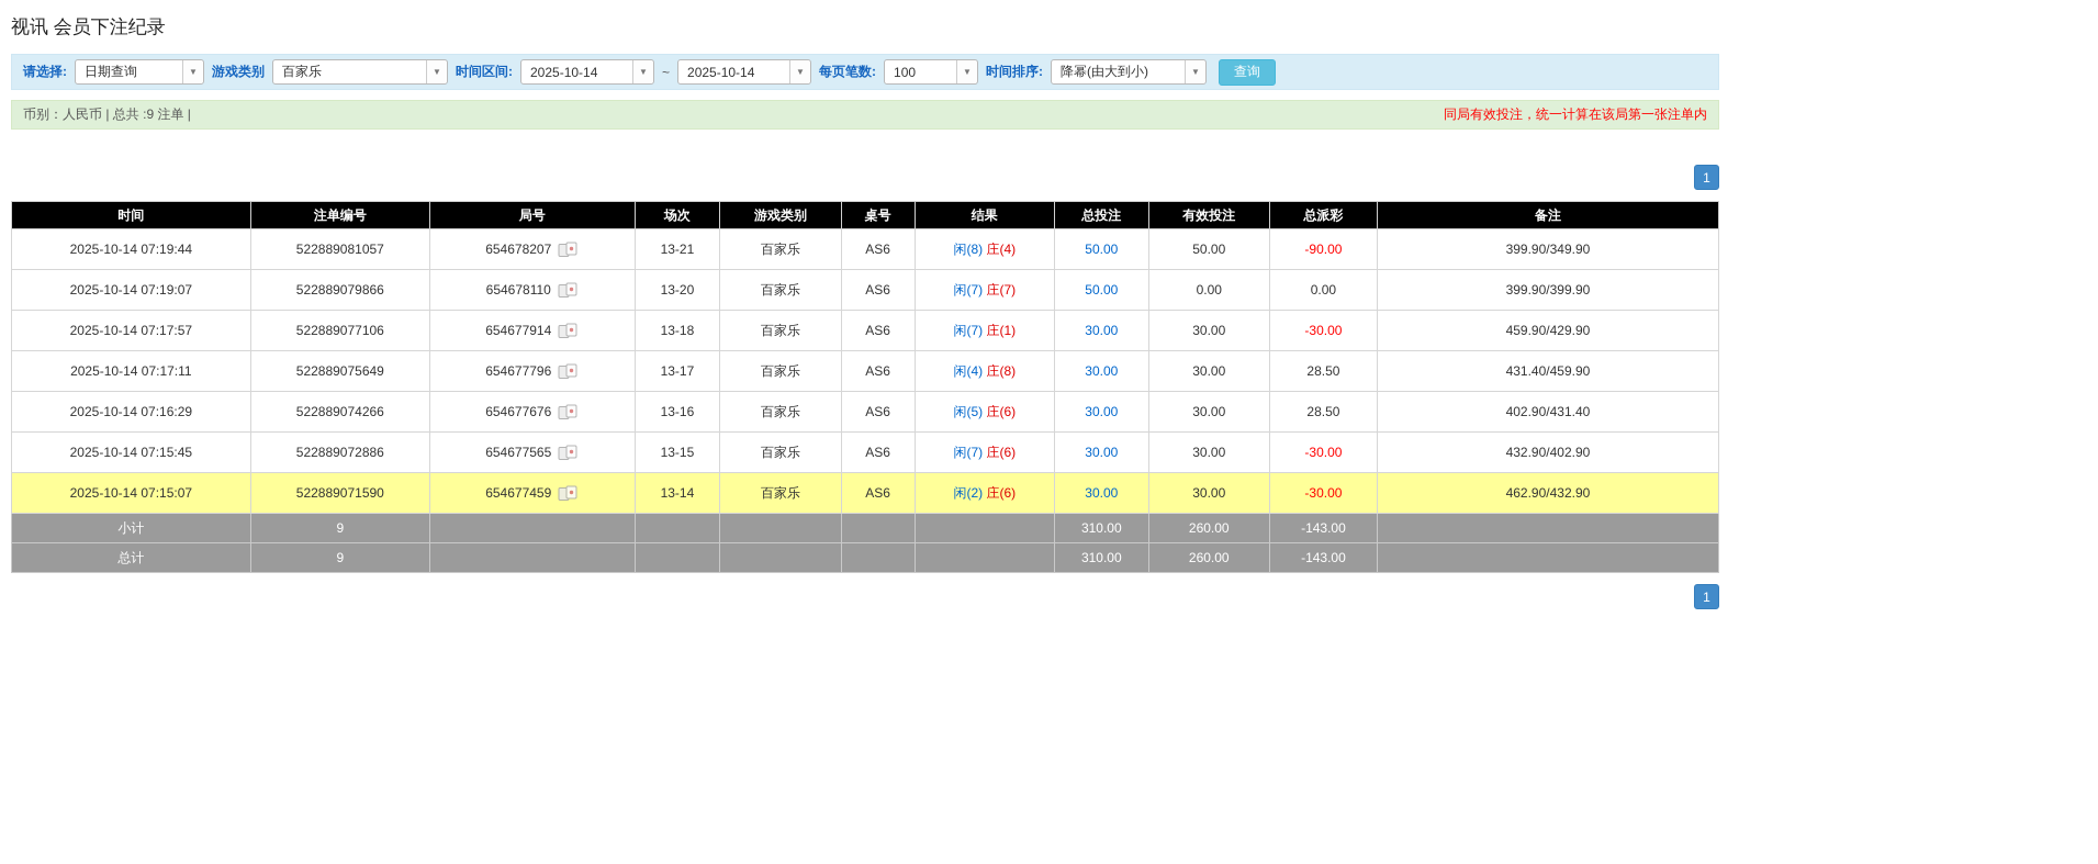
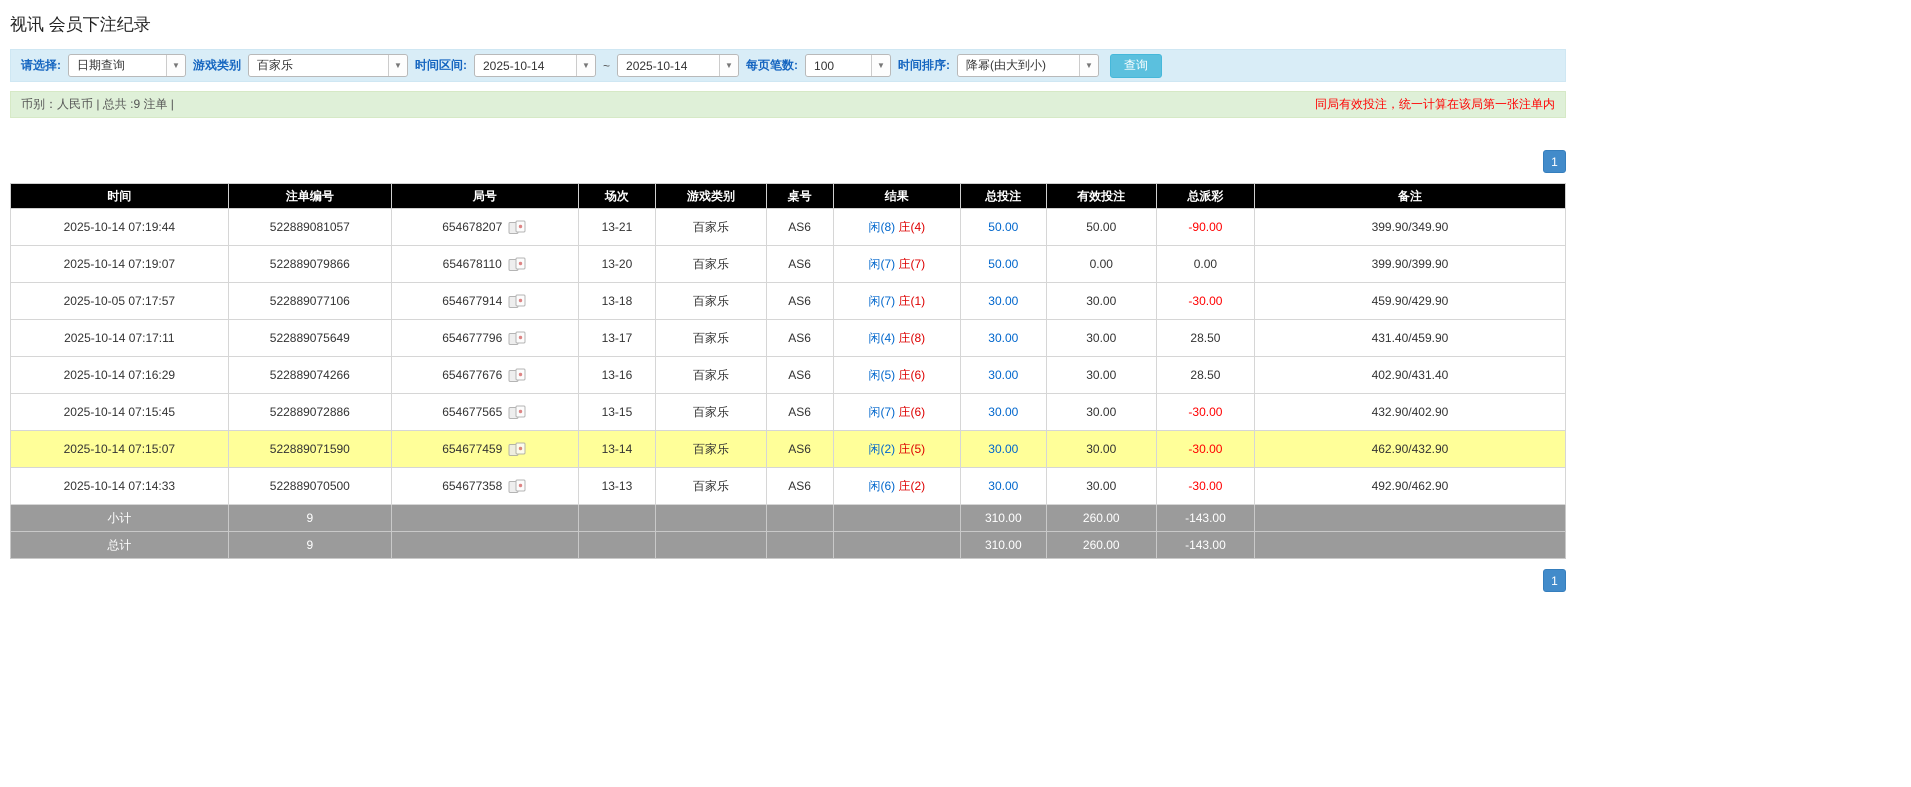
  视讯 会员下注纪录
  请选择:
  日期查询
  ▼
  游戏类别
  百家乐
  ▼
  时间区间:
  2025-10-14
  ▼
  ~
  2025-10-14
  ▼
  每页笔数:
  100
  ▼
  时间排序:
  降幂(由大到小)
  ▼
  查询
  币别：人民币 | 总共 :9 注单 |
  同局有效投注，统一计算在该局第一张注单内
  1
  时间	注单编号	局号	场次	游戏类别	桌号	结果	总投注	有效投注	总派彩	备注
  2025-10-14 07:19:44	522889081057	654678207	13-21	百家乐	AS6	闲(8) 庄(4)	50.00	50.00	-90.00	399.90/349.90
  2025-10-14 07:19:07	522889079866	654678110	13-20	百家乐	AS6	闲(7) 庄(7)	50.00	0.00	0.00	399.90/399.90
- 2025-10-14 07:17:57	522889077106	654677914	13-18	百家乐	AS6	闲(7) 庄(1)	30.00	30.00	-30.00	459.90/429.90
+ 2025-10-05 07:17:57	522889077106	654677914	13-18	百家乐	AS6	闲(7) 庄(1)	30.00	30.00	-30.00	459.90/429.90
  2025-10-14 07:17:11	522889075649	654677796	13-17	百家乐	AS6	闲(4) 庄(8)	30.00	30.00	28.50	431.40/459.90
  2025-10-14 07:16:29	522889074266	654677676	13-16	百家乐	AS6	闲(5) 庄(6)	30.00	30.00	28.50	402.90/431.40
  2025-10-14 07:15:45	522889072886	654677565	13-15	百家乐	AS6	闲(7) 庄(6)	30.00	30.00	-30.00	432.90/402.90
- 2025-10-14 07:15:07	522889071590	654677459	13-14	百家乐	AS6	闲(2) 庄(6)	30.00	30.00	-30.00	462.90/432.90
+ 2025-10-14 07:15:07	522889071590	654677459	13-14	百家乐	AS6	闲(2) 庄(5)	30.00	30.00	-30.00	462.90/432.90
+ 2025-10-14 07:14:33	522889070500	654677358	13-13	百家乐	AS6	闲(6) 庄(2)	30.00	30.00	-30.00	492.90/462.90
  小计	9						310.00	260.00	-143.00
  总计	9						310.00	260.00	-143.00
  1
